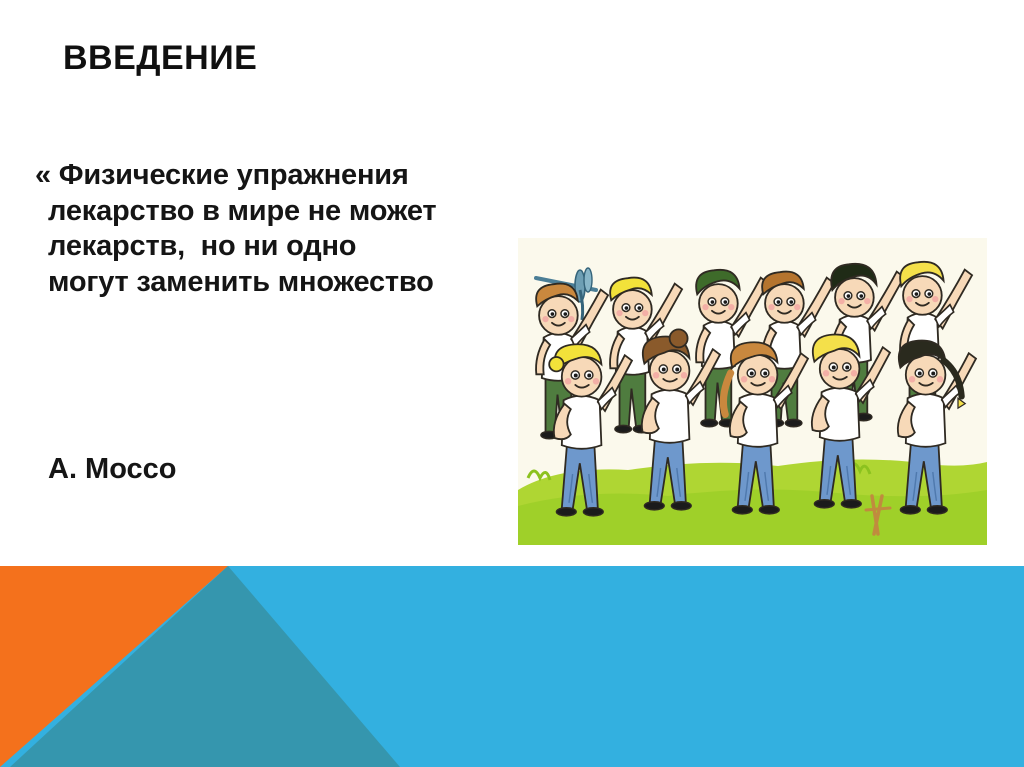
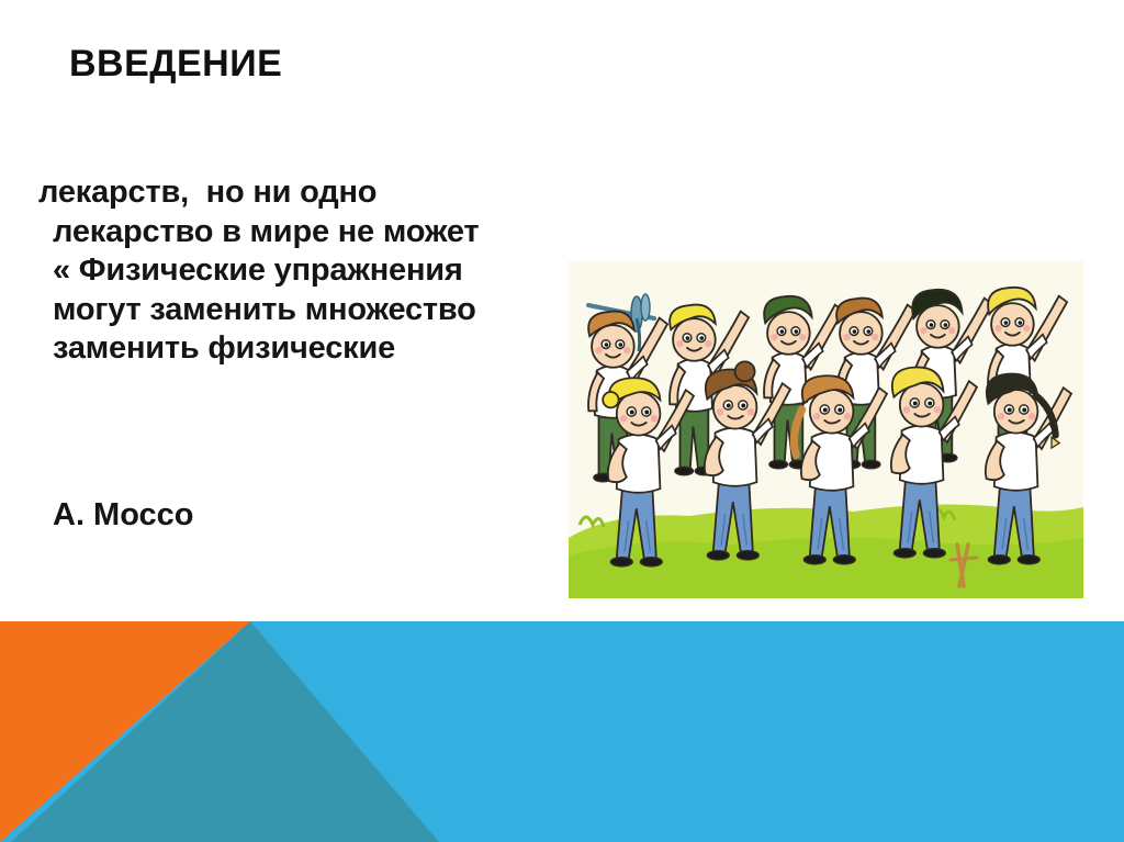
  ВВЕДЕНИЕ
- « Физические упражнения
+ лекарств, но ни одно
  лекарство в мире не может
- лекарств, но ни одно
+ « Физические упражнения
  могут заменить множество
+ заменить физические
  А. Моссо
